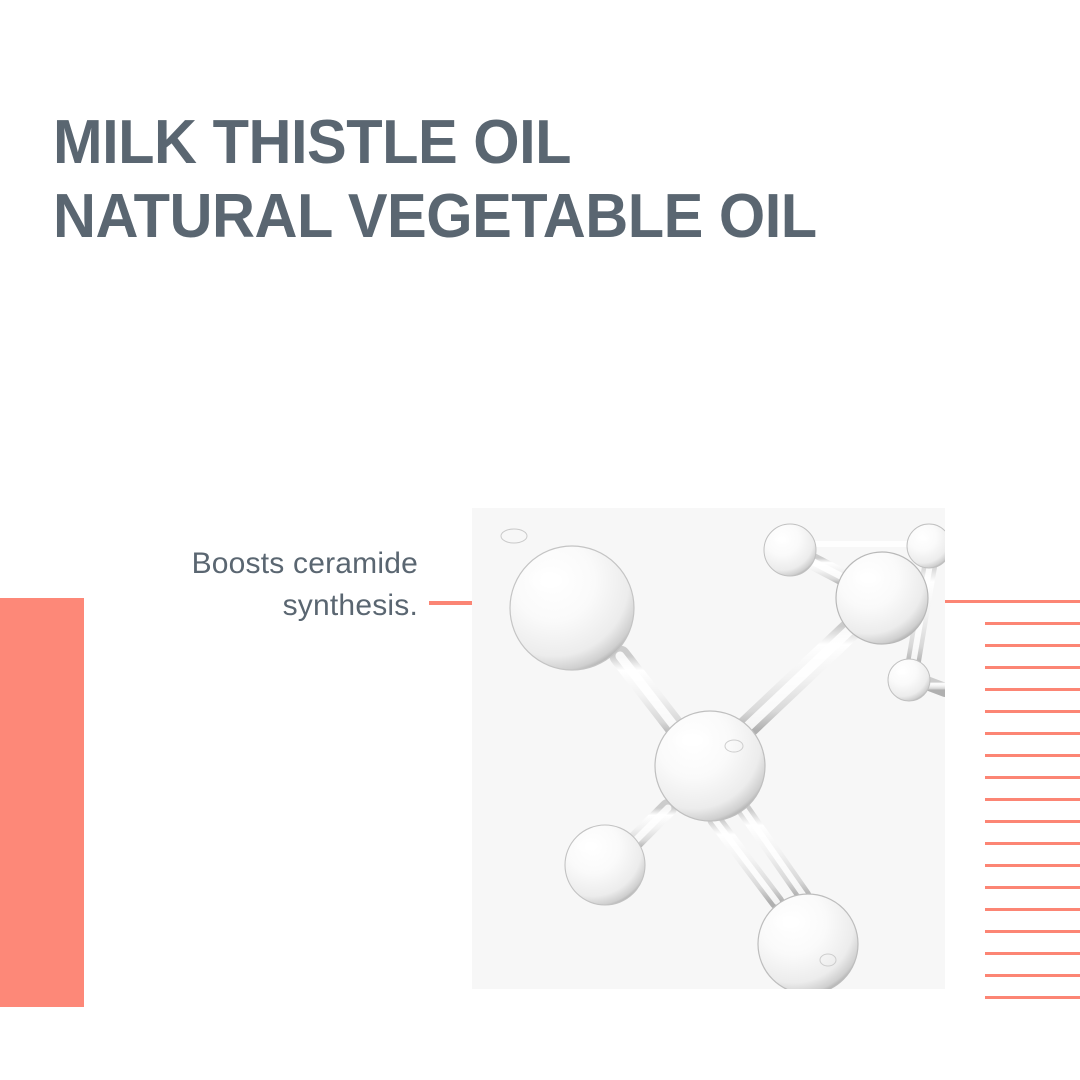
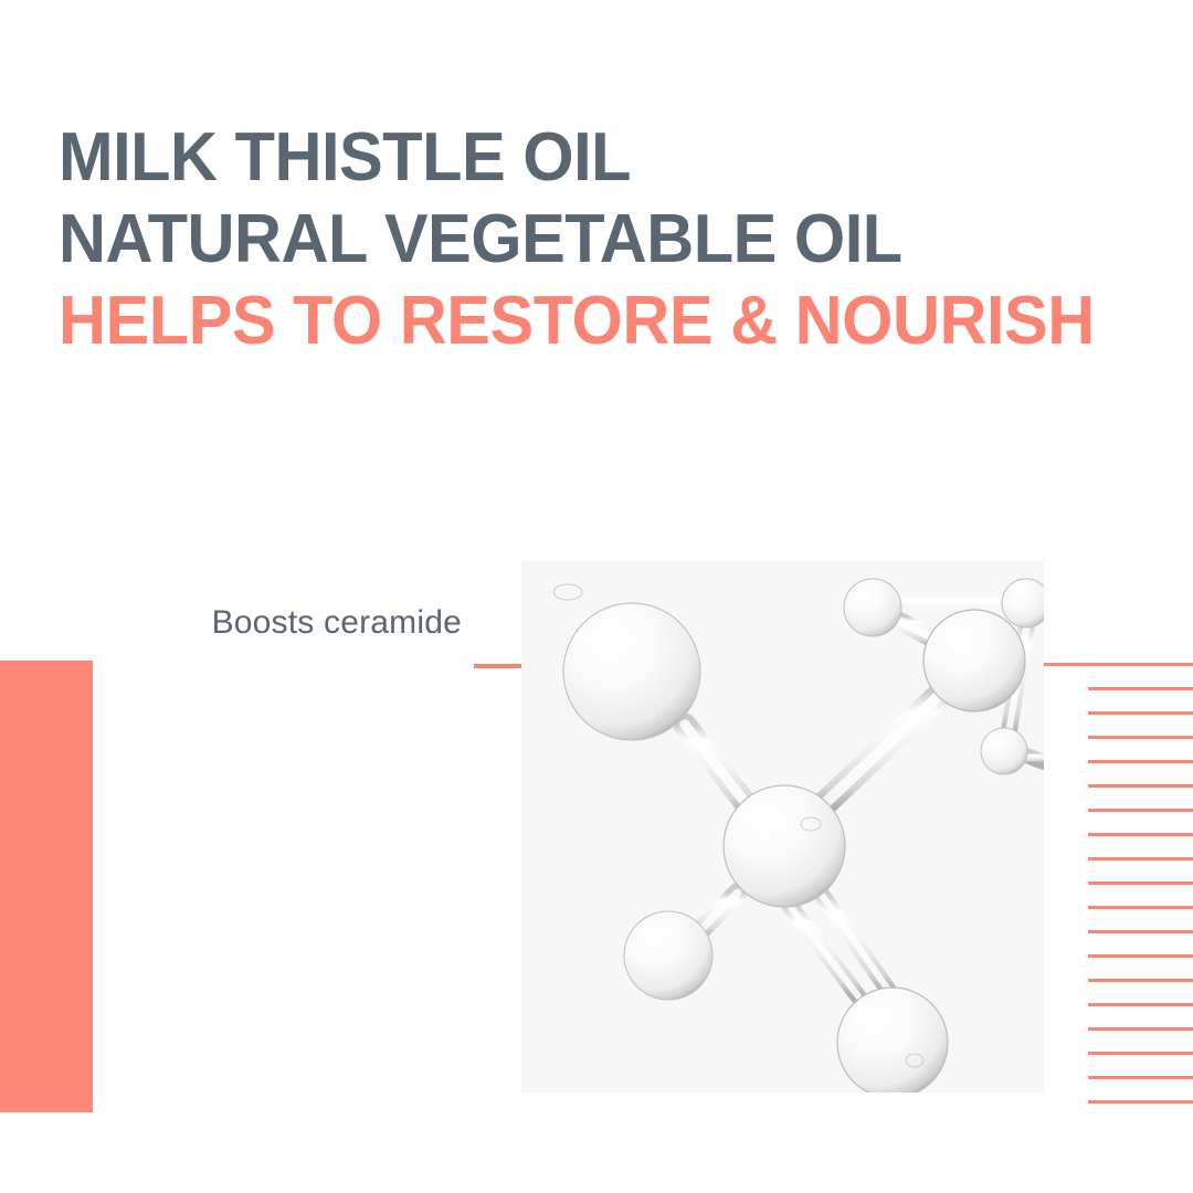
  MILK THISTLE OIL
  NATURAL VEGETABLE OIL
+ HELPS TO RESTORE & NOURISH
  Boosts ceramide
- synthesis.
